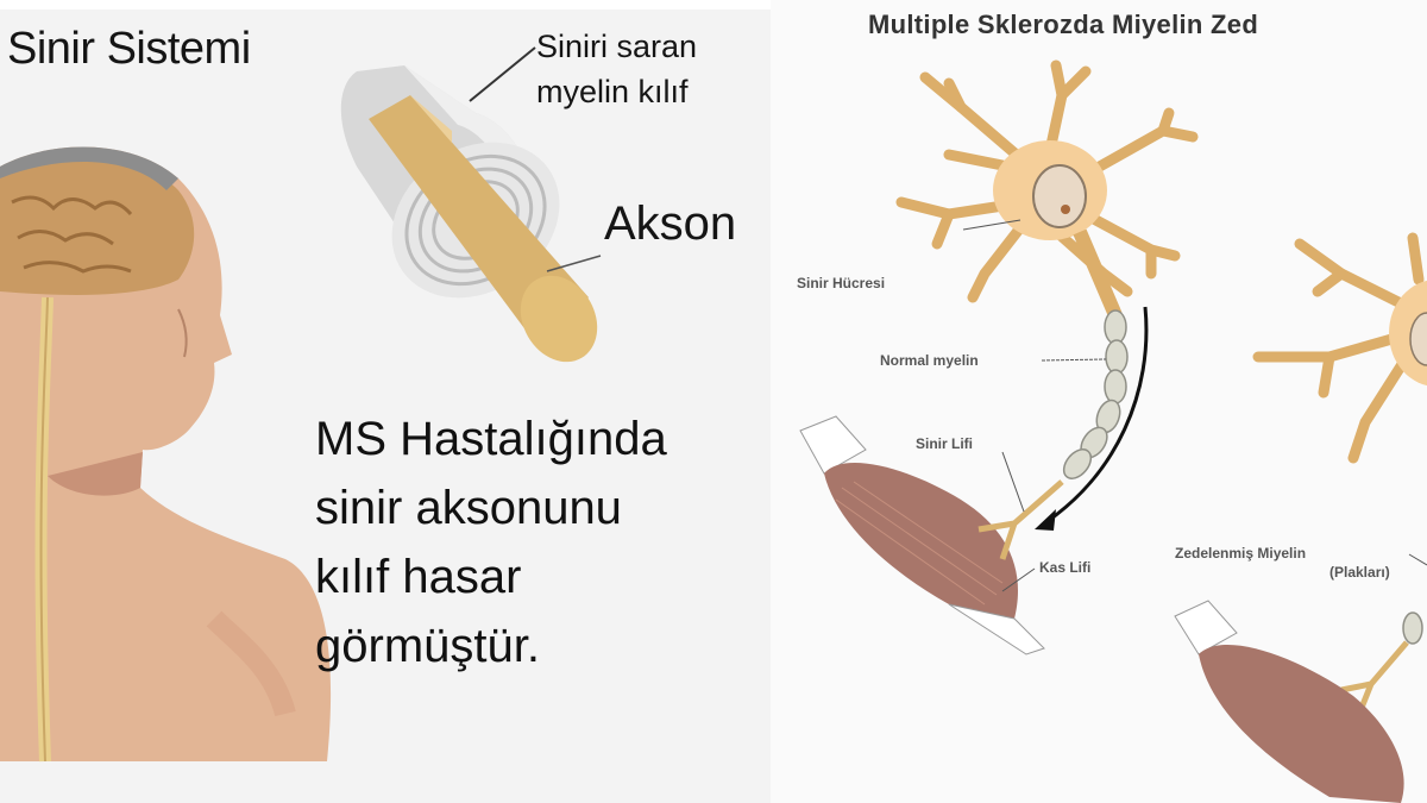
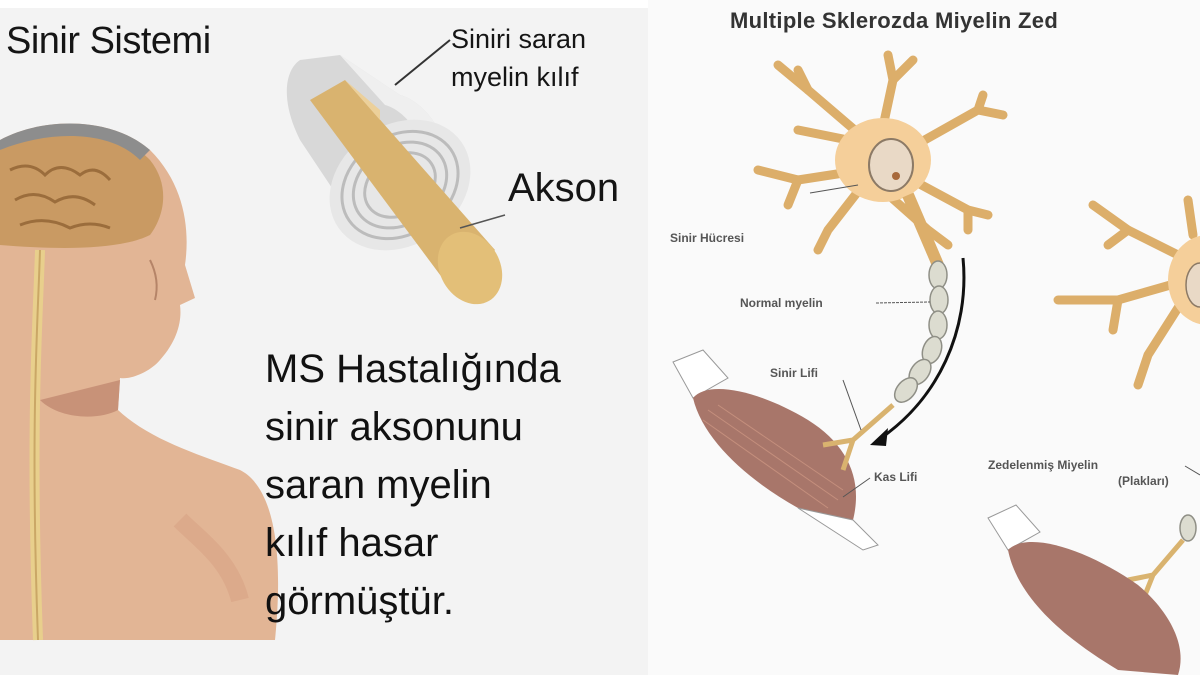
  Sinir Sistemi
  Siniri saran
  myelin kılıf
  Akson
  MS Hastalığında
  sinir aksonunu
+ saran myelin
  kılıf hasar
  görmüştür.
  Multiple Sklerozda Miyelin Zed
  Sinir Hücresi
  Normal myelin
  Sinir Lifi
  Kas Lifi
  Zedelenmiş Miyelin
  (Plakları)
